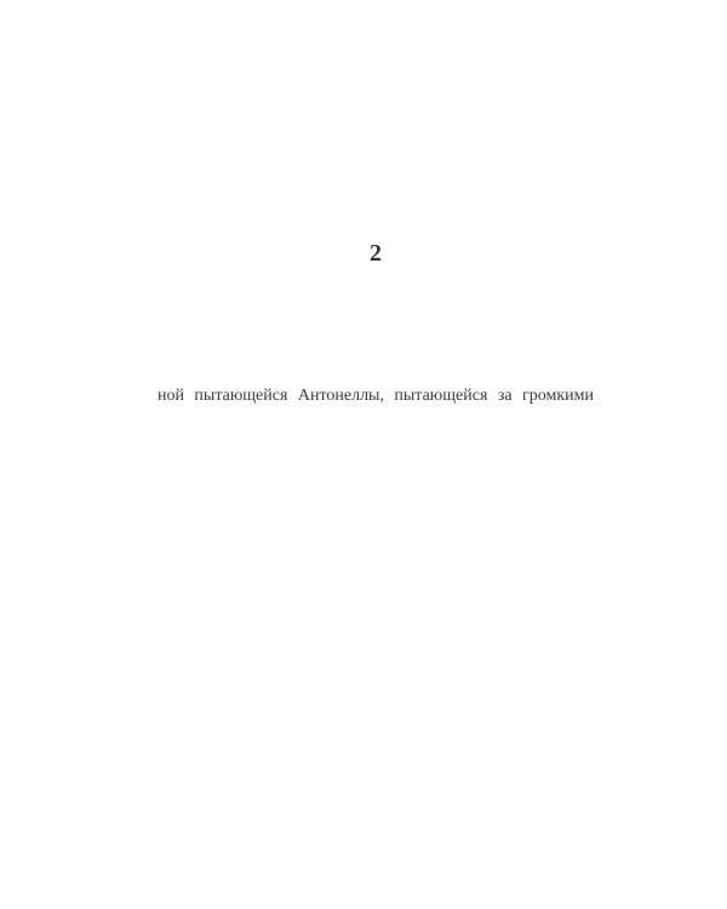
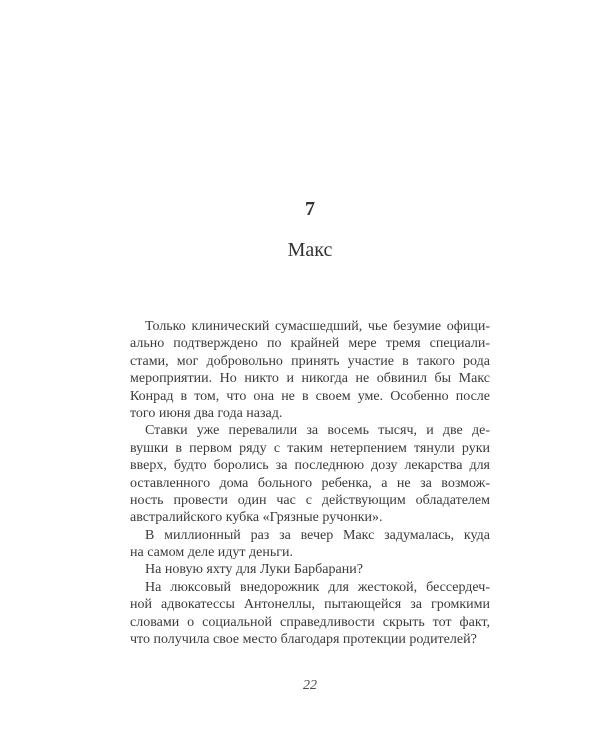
- 2
+ 7
+ Макс
+ Только клинический сумасшедший, чье безумие офици-
+ ально подтверждено по крайней мере тремя специали-
+ стами, мог добровольно принять участие в такого рода
+ мероприятии. Но никто и никогда не обвинил бы Макс
+ Конрад в том, что она не в своем уме. Особенно после
+ того июня два года назад.
+ Ставки уже перевалили за восемь тысяч, и две де-
+ вушки в первом ряду с таким нетерпением тянули руки
+ вверх, будто боролись за последнюю дозу лекарства для
+ оставленного дома больного ребенка, а не за возмож-
+ ность провести один час с действующим обладателем
+ австралийского кубка «Грязные ручонки».
+ В миллионный раз за вечер Макс задумалась, куда
+ на самом деле идут деньги.
+ На новую яхту для Луки Барбарани?
+ На люксовый внедорожник для жестокой, бессердеч-
- ной пытающейся Антонеллы, пытающейся за громкими
+ ной адвокатессы Антонеллы, пытающейся за громкими
+ словами о социальной справедливости скрыть тот факт,
+ что получила свое место благодаря протекции родителей?
+ 22
